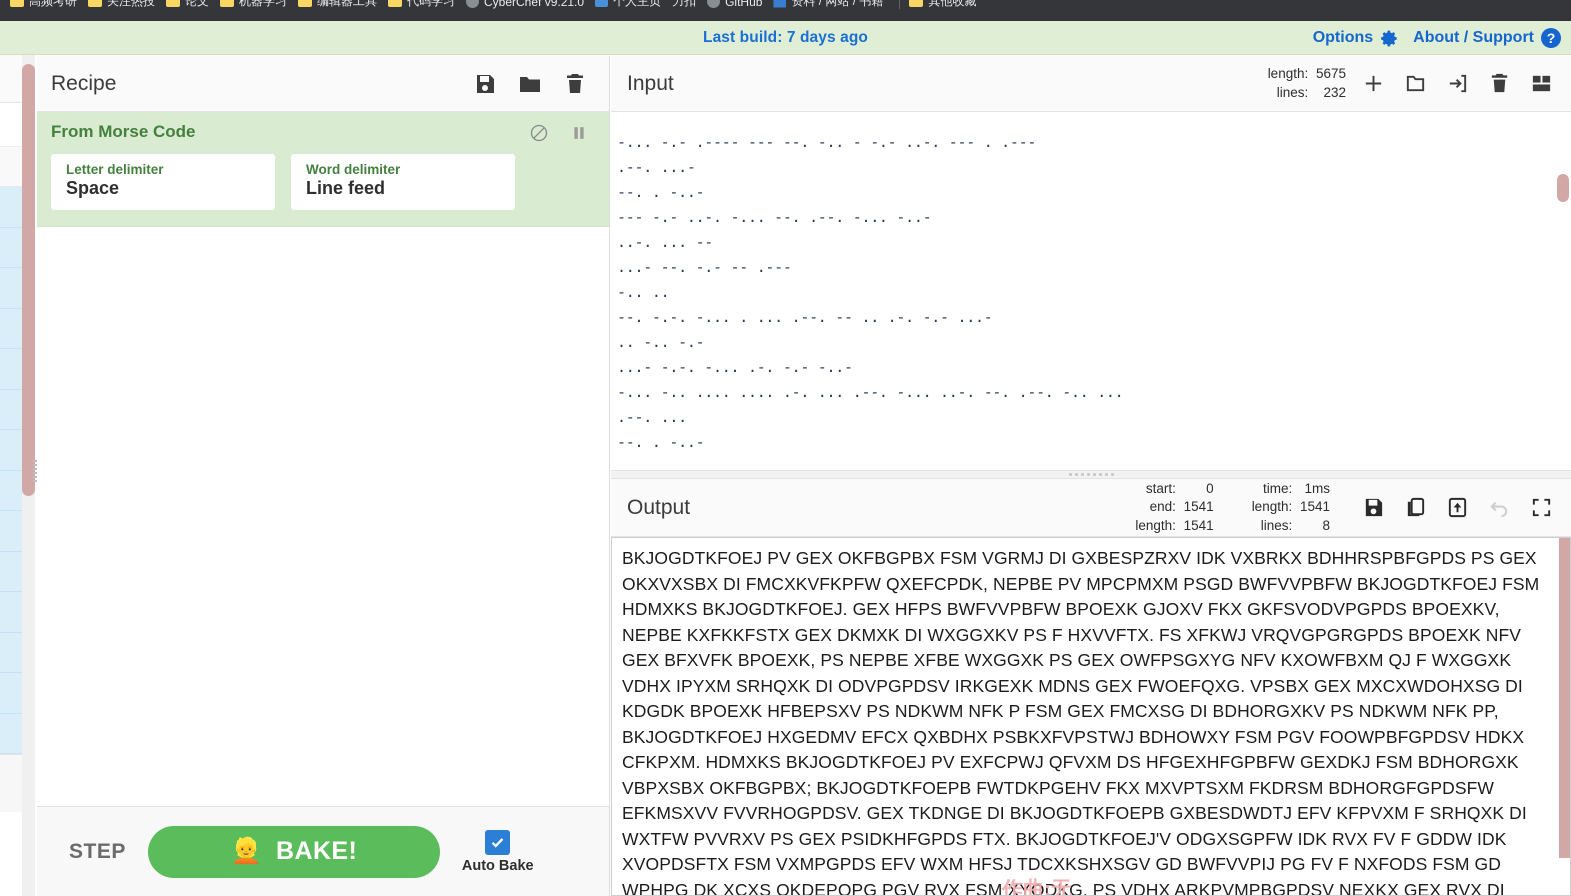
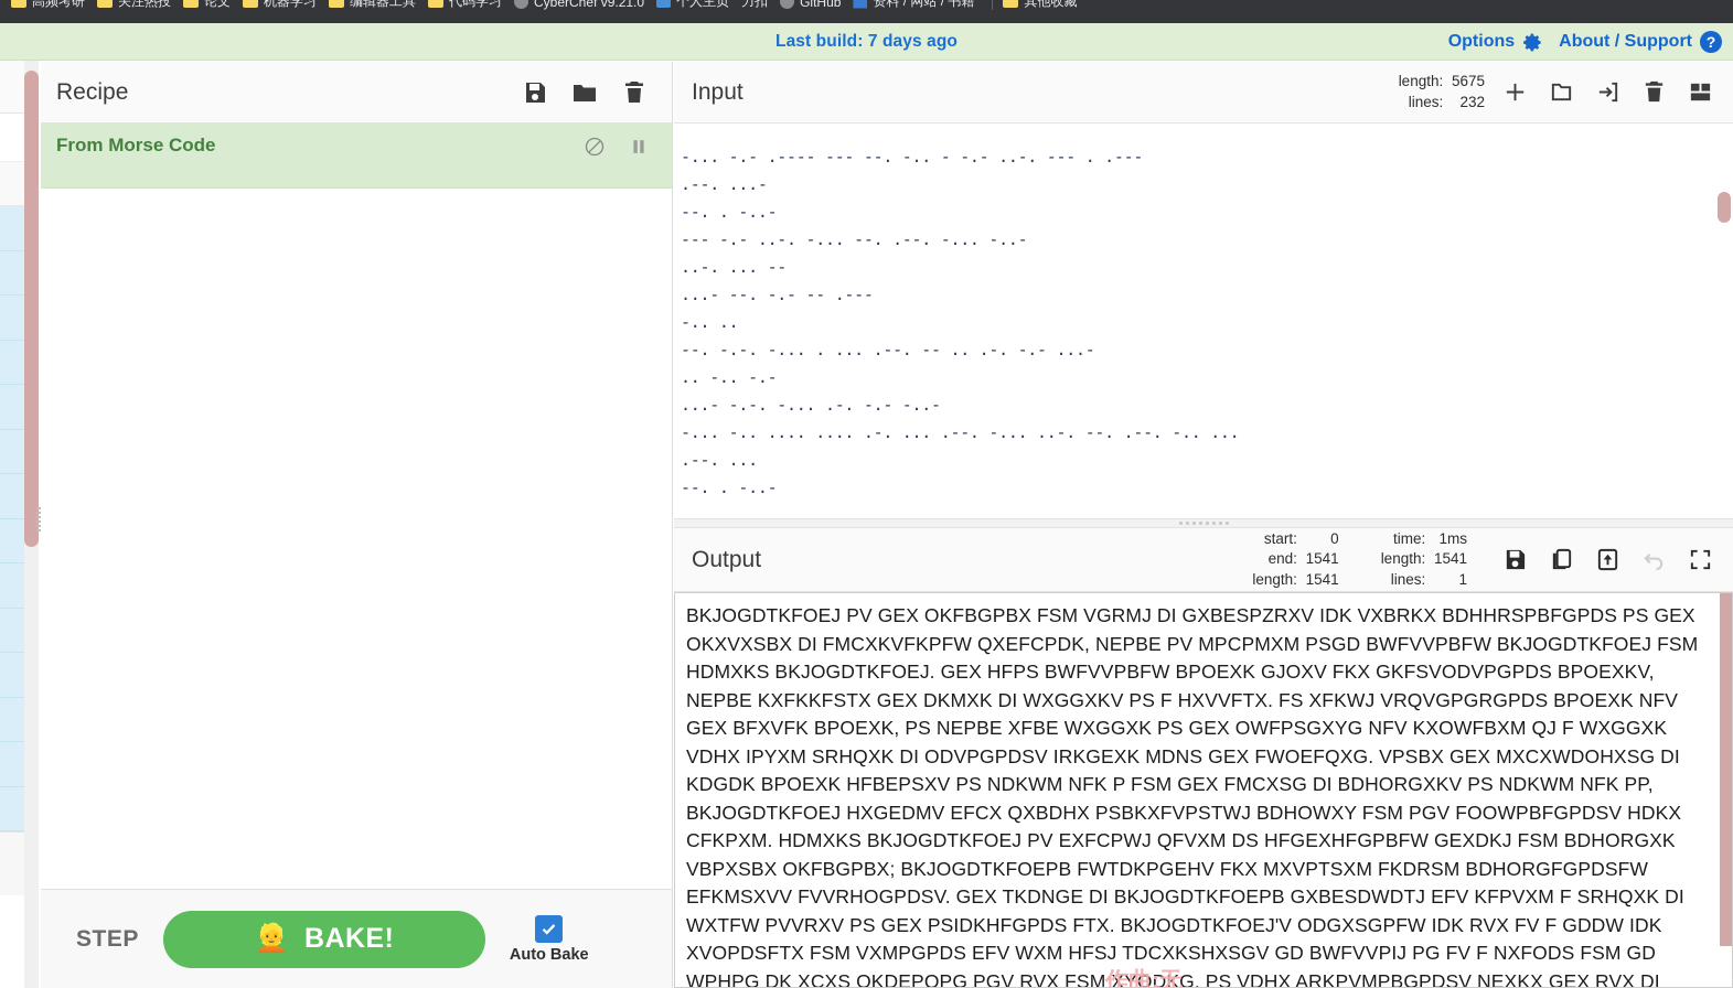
  高频考研
  关注热投
  论文
  机器学习
  编辑器工具
  代码学习
  CyberChef v9.21.0
  个人主页
  力扣
  GitHub
  资料 / 网站 / 书籍
  其他收藏
  Last build: 7 days ago
  Options
  About / Support
  ?
  Recipe
  From Morse Code
- Letter delimiter
- Space
- Word delimiter
- Line feed
  STEP
  👱
  BAKE!
  Auto Bake
  Input
  length: 5675
  lines: 232
  -... -.- .---- --- --. -.. - -.- ..-. --- . .---
  .--. ...-
  --. . -..-
  --- -.- ..-. -... --. .--. -... -..-
  ..-. ... --
  ...- --. -.- -- .---
  -.. ..
  --. -.-. -... . ... .--. -- .. .-. -.- ...-
  .. -.. -.-
  ...- -.-. -... .-. -.- -..-
  -... -.. .... .... .-. ... .--. -... ..-. --. .--. -.. ...
  .--. ...
  --. . -..-
  Output
  start: 0
  end: 1541
  length: 1541
  time: 1ms
  length: 1541
- lines: 8
+ lines: 1
  BKJOGDTKFOEJ PV GEX OKFBGPBX FSM VGRMJ DI GXBESPZRXV IDK VXBRKX BDHHRSPBFGPDS PS GEX OKXVXSBX DI FMCXKVFKPFW QXEFCPDK, NEPBE PV MPCPMXM PSGD BWFVVPBFW BKJOGDTKFOEJ FSM HDMXKS BKJOGDTKFOEJ. GEX HFPS BWFVVPBFW BPOEXK GJOXV FKX GKFSVODVPGPDS BPOEXKV, NEPBE KXFKKFSTX GEX DKMXK DI WXGGXKV PS F HXVVFTX. FS XFKWJ VRQVGPGRGPDS BPOEXK NFV GEX BFXVFK BPOEXK, PS NEPBE XFBE WXGGXK PS GEX OWFPSGXYG NFV KXOWFBXM QJ F WXGGXK VDHX IPYXM SRHQXK DI ODVPGPDSV IRKGEXK MDNS GEX FWOEFQXG. VPSBX GEX MXCXWDOHXSG DI KDGDK BPOEXK HFBEPSXV PS NDKWM NFK P FSM GEX FMCXSG DI BDHORGXKV PS NDKWM NFK PP, BKJOGDTKFOEJ HXGEDMV EFCX QXBDHX PSBKXFVPSTWJ BDHOWXY FSM PGV FOOWPBFGPDSV HDKX CFKPXM. HDMXKS BKJOGDTKFOEJ PV EXFCPWJ QFVXM DS HFGEXHFGPBFW GEXDKJ FSM BDHORGXK VBPXSBX OKFBGPBX; BKJOGDTKFOEPB FWTDKPGEHV FKX MXVPTSXM FKDRSM BDHORGFGPDSFW EFKMSXVV FVVRHOGPDSV. GEX TKDNGE DI BKJOGDTKFOEPB GXBESDWDTJ EFV KFPVXM F SRHQXK DI WXTFW PVVRXV PS GEX PSIDKHFGPDS FTX. BKJOGDTKFOEJ'V ODGXSGPFW IDK RVX FV F GDDW IDK XVOPDSFTX FSM VXMPGPDS EFV WXM HFSJ TDCXKSHXSGV GD BWFVVPIJ PG FV F NXFODS FSM GD WPHPG DK XCXS OKDEPQPG PGV RVX FSM XYODKG. PS VDHX ARKPVMPBGPDSV NEXKX GEX RVX DI
  作曲:无
